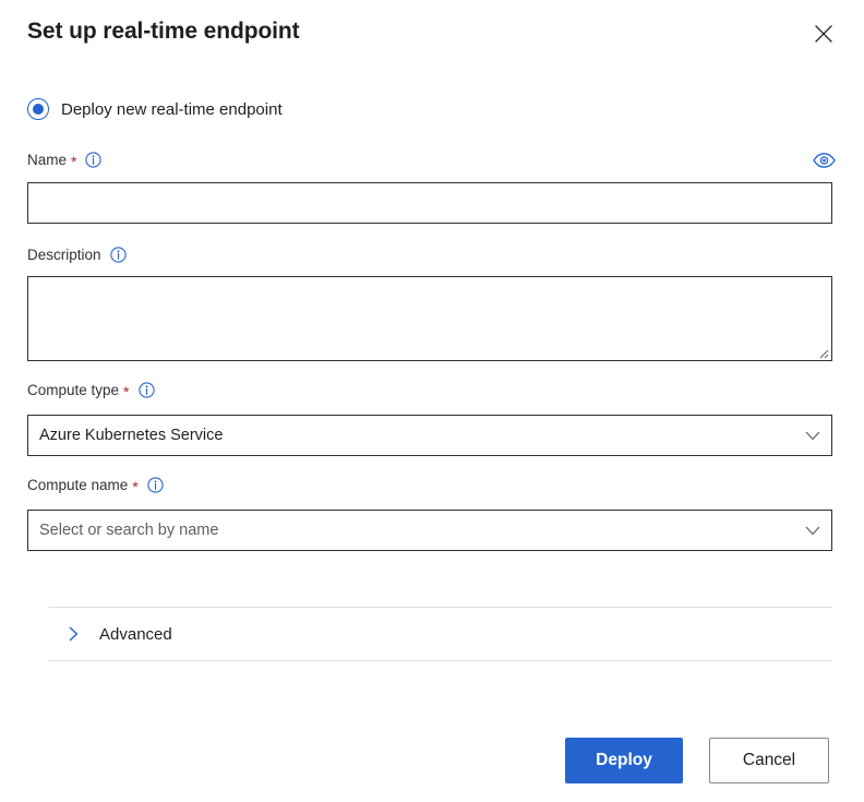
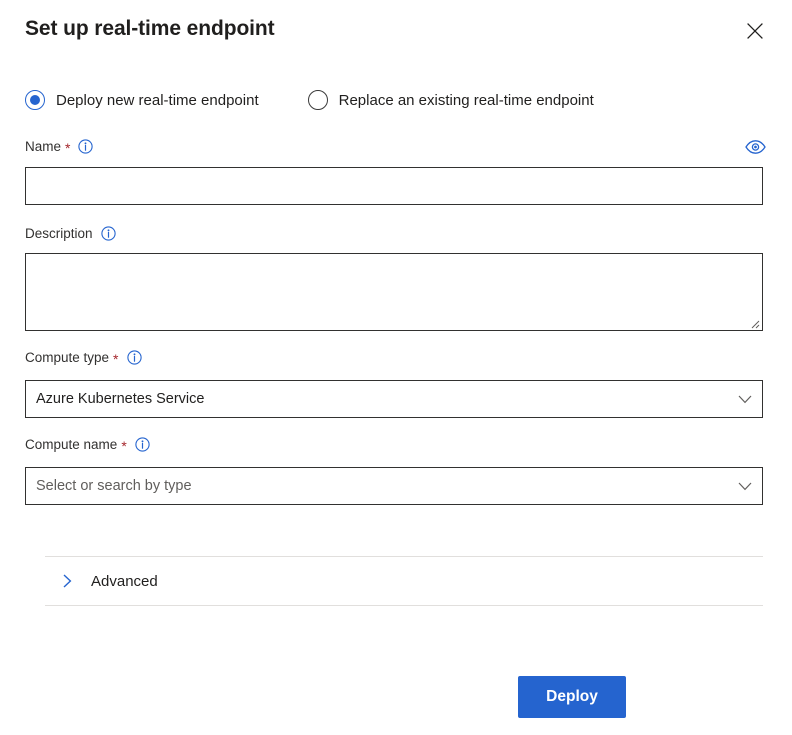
  Set up real-time endpoint
  Deploy new real-time endpoint
+ Replace an existing real-time endpoint
  Name
  *
  Description
  Compute type
  *
  Azure Kubernetes Service
  Compute name
  *
- Select or search by name
+ Select or search by type
  Advanced
  Deploy
- Cancel
